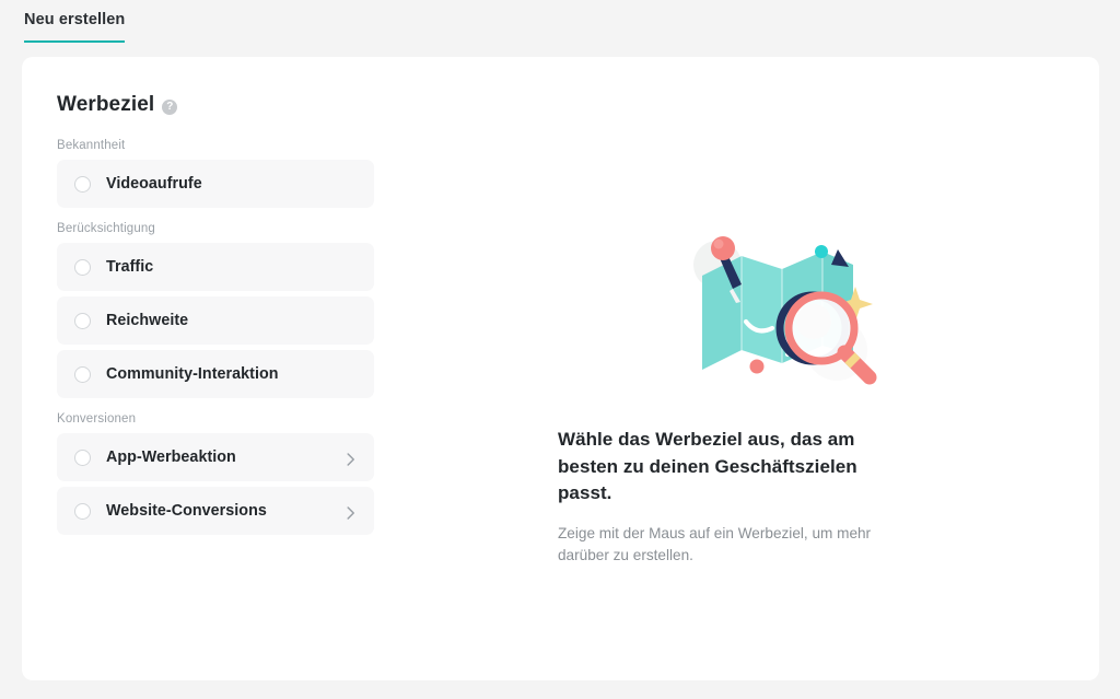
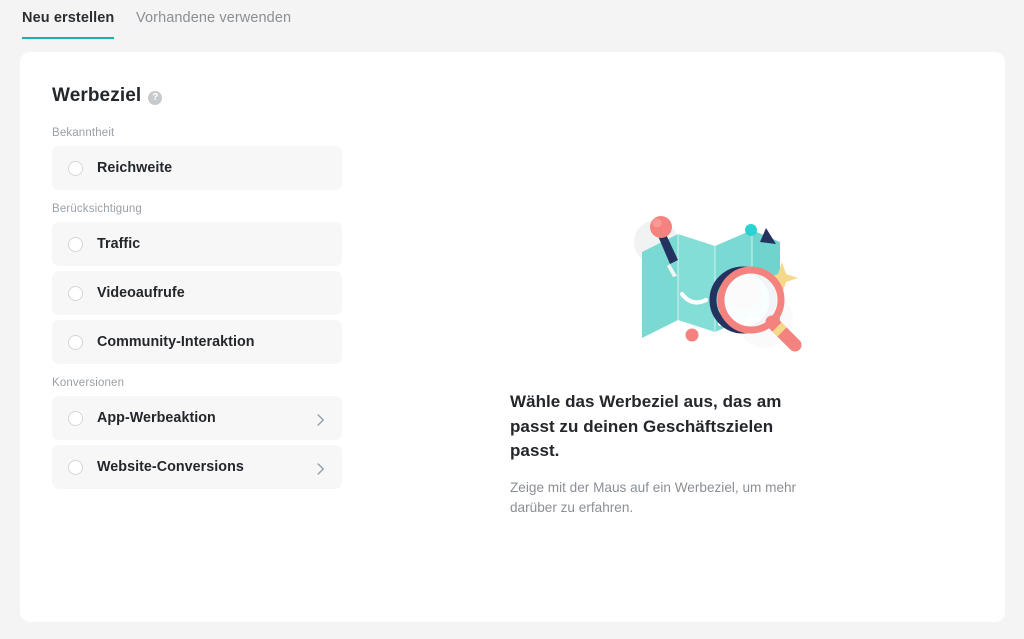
  Neu erstellen
+ Vorhandene verwenden
  Werbeziel
  ?
  Bekanntheit
- Videoaufrufe
+ Reichweite
  Berücksichtigung
  Traffic
- Reichweite
+ Videoaufrufe
  Community-Interaktion
  Konversionen
  App-Werbeaktion
  Website-Conversions
- Wähle das Werbeziel aus, das am besten zu deinen Geschäftszielen passt.
+ Wähle das Werbeziel aus, das am passt zu deinen Geschäftszielen passt.
- Zeige mit der Maus auf ein Werbeziel, um mehr darüber zu erstellen.
+ Zeige mit der Maus auf ein Werbeziel, um mehr darüber zu erfahren.
